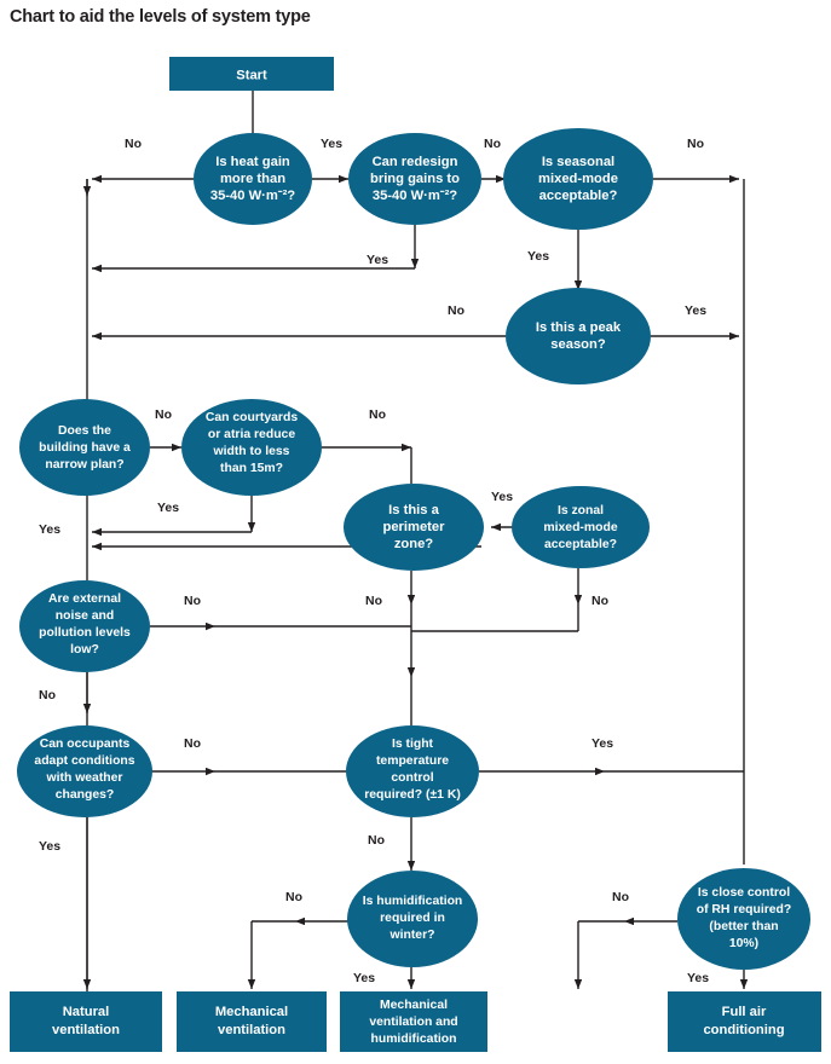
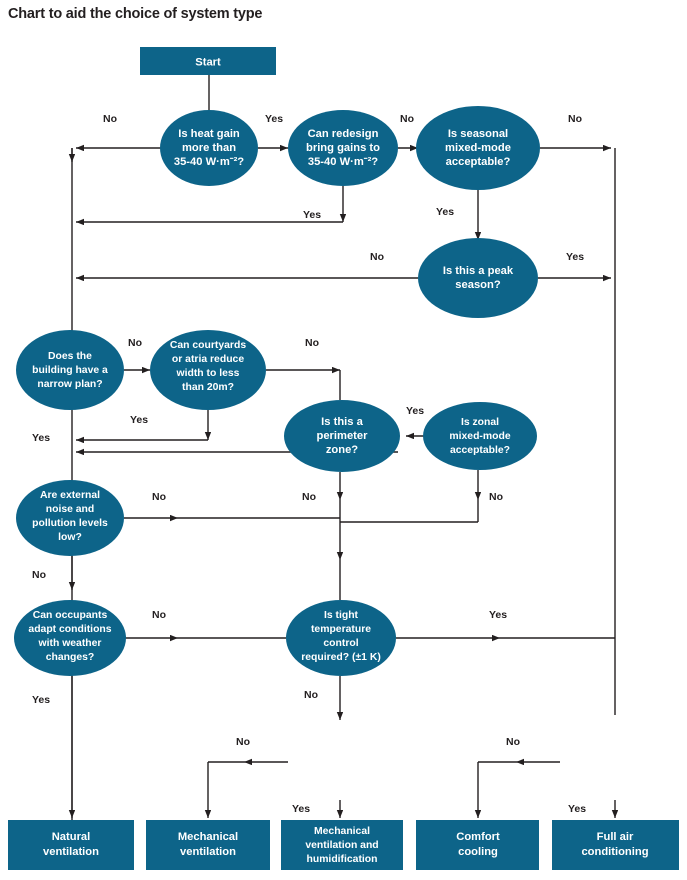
- Chart to aid the levels of system type
+ Chart to aid the choice of system type
  Start
  Is heat gain
  more than
  35-40 W·m⁻²?
  Can redesign
  bring gains to
  35-40 W·m⁻²?
  Is seasonal
  mixed-mode
  acceptable?
  Is this a peak
  season?
  Does the
  building have a
  narrow plan?
  Can courtyards
  or atria reduce
  width to less
- than 15m?
+ than 20m?
  Is this a
  perimeter
  zone?
  Is zonal
  mixed-mode
  acceptable?
  Are external
  noise and
  pollution levels
  low?
  Can occupants
  adapt conditions
  with weather
  changes?
  Is tight
  temperature
  control
  required? (±1 K)
- Is humidification
- required in
- winter?
- Is close control
- of RH required?
- (better than
- 10%)
  Natural
  ventilation
  Mechanical
  ventilation
  Mechanical
  ventilation and
  humidification
+ Comfort
+ cooling
  Full air
  conditioning
  No
  Yes
  No
  No
  Yes
  Yes
  No
  Yes
  No
  No
  Yes
  Yes
  Yes
  No
  No
  No
  No
  No
  Yes
  Yes
  No
  No
  Yes
  No
  Yes
